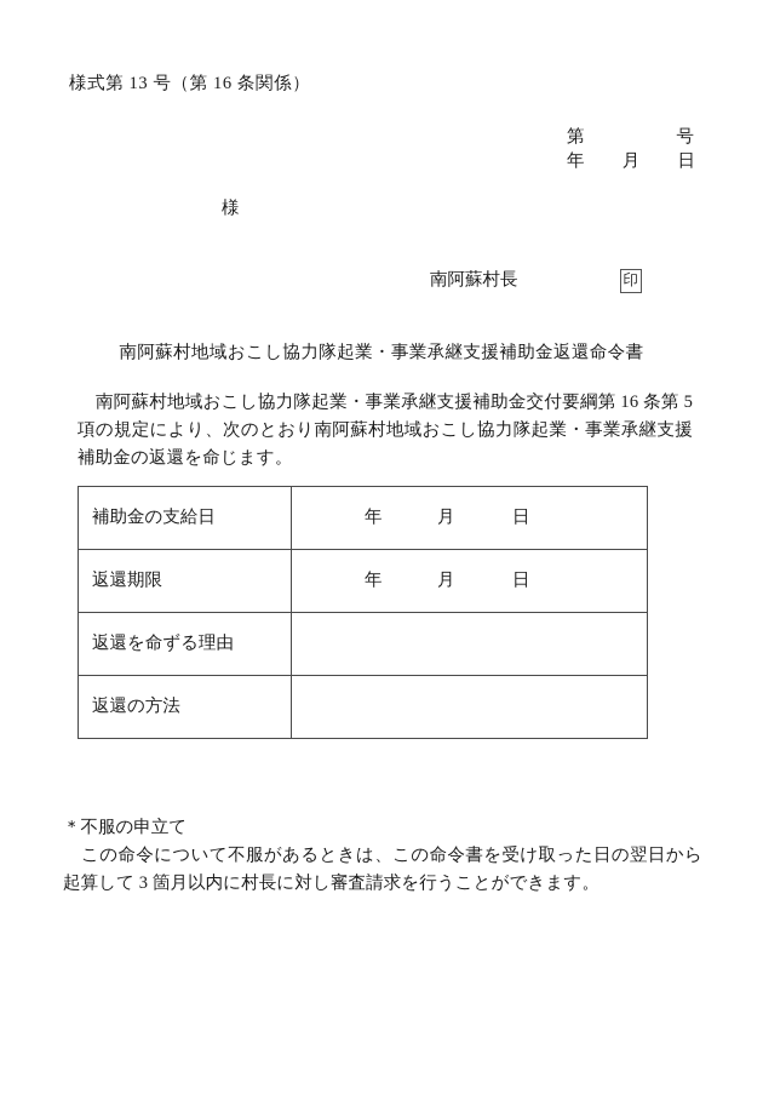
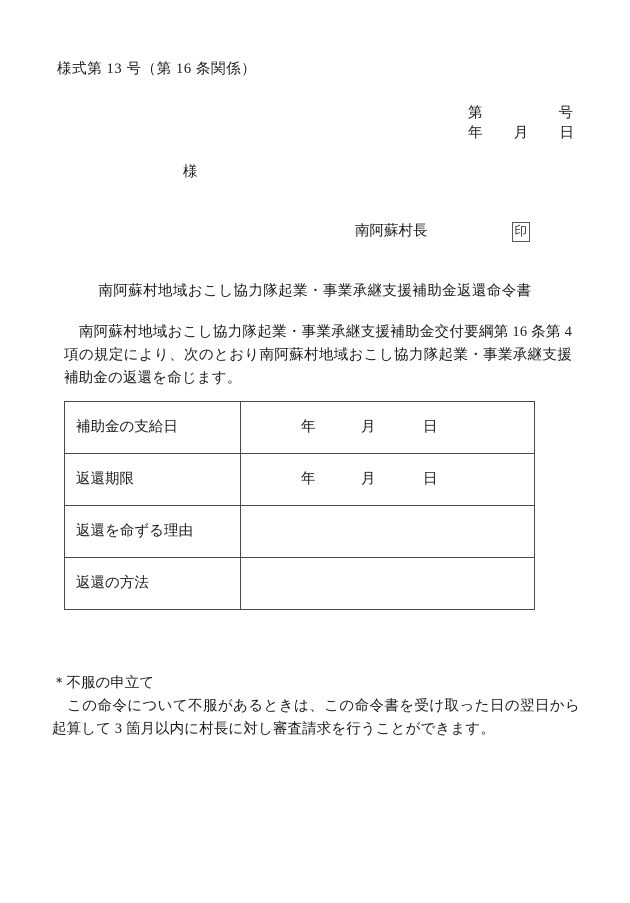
  様式第 13 号（第 16 条関係）
  第
  号
  年
  月
  日
  様
  南阿蘇村長
  印
  南阿蘇村地域おこし協力隊起業・事業承継支援補助金返還命令書
- 南阿蘇村地域おこし協力隊起業・事業承継支援補助金交付要綱第 16 条第 5 項の規定により、次のとおり南阿蘇村地域おこし協力隊起業・事業承継支援補助金の返還を命じます。
+ 南阿蘇村地域おこし協力隊起業・事業承継支援補助金交付要綱第 16 条第 4 項の規定により、次のとおり南阿蘇村地域おこし協力隊起業・事業承継支援補助金の返還を命じます。
  補助金の支給日	年 月 日
  返還期限	年 月 日
  返還を命ずる理由
  返還の方法
  ＊不服の申立て
  この命令について不服があるときは、この命令書を受け取った日の翌日から起算して 3 箇月以内に村長に対し審査請求を行うことができます。
